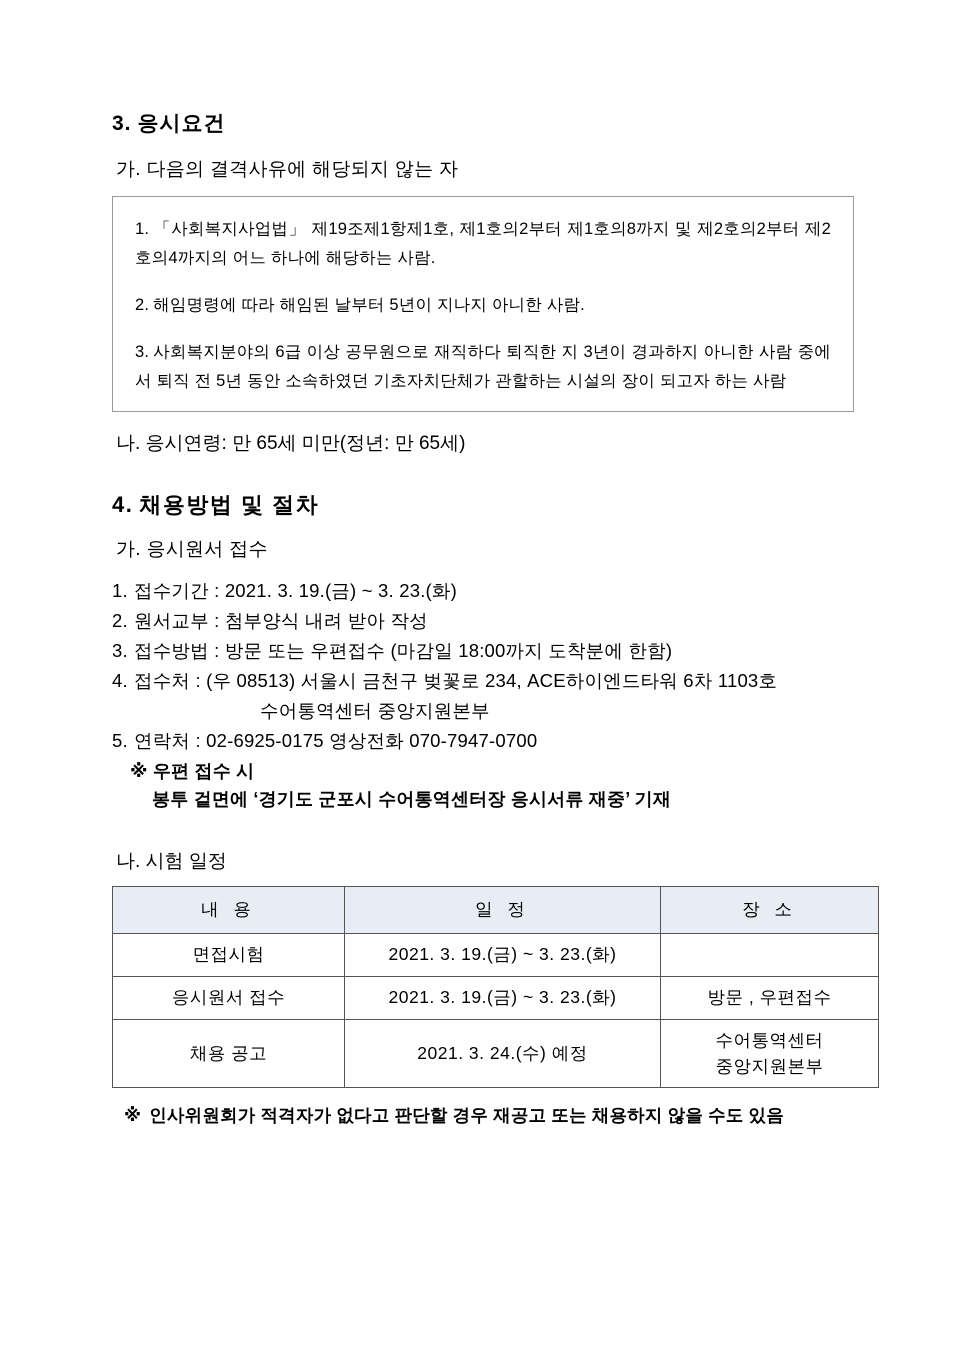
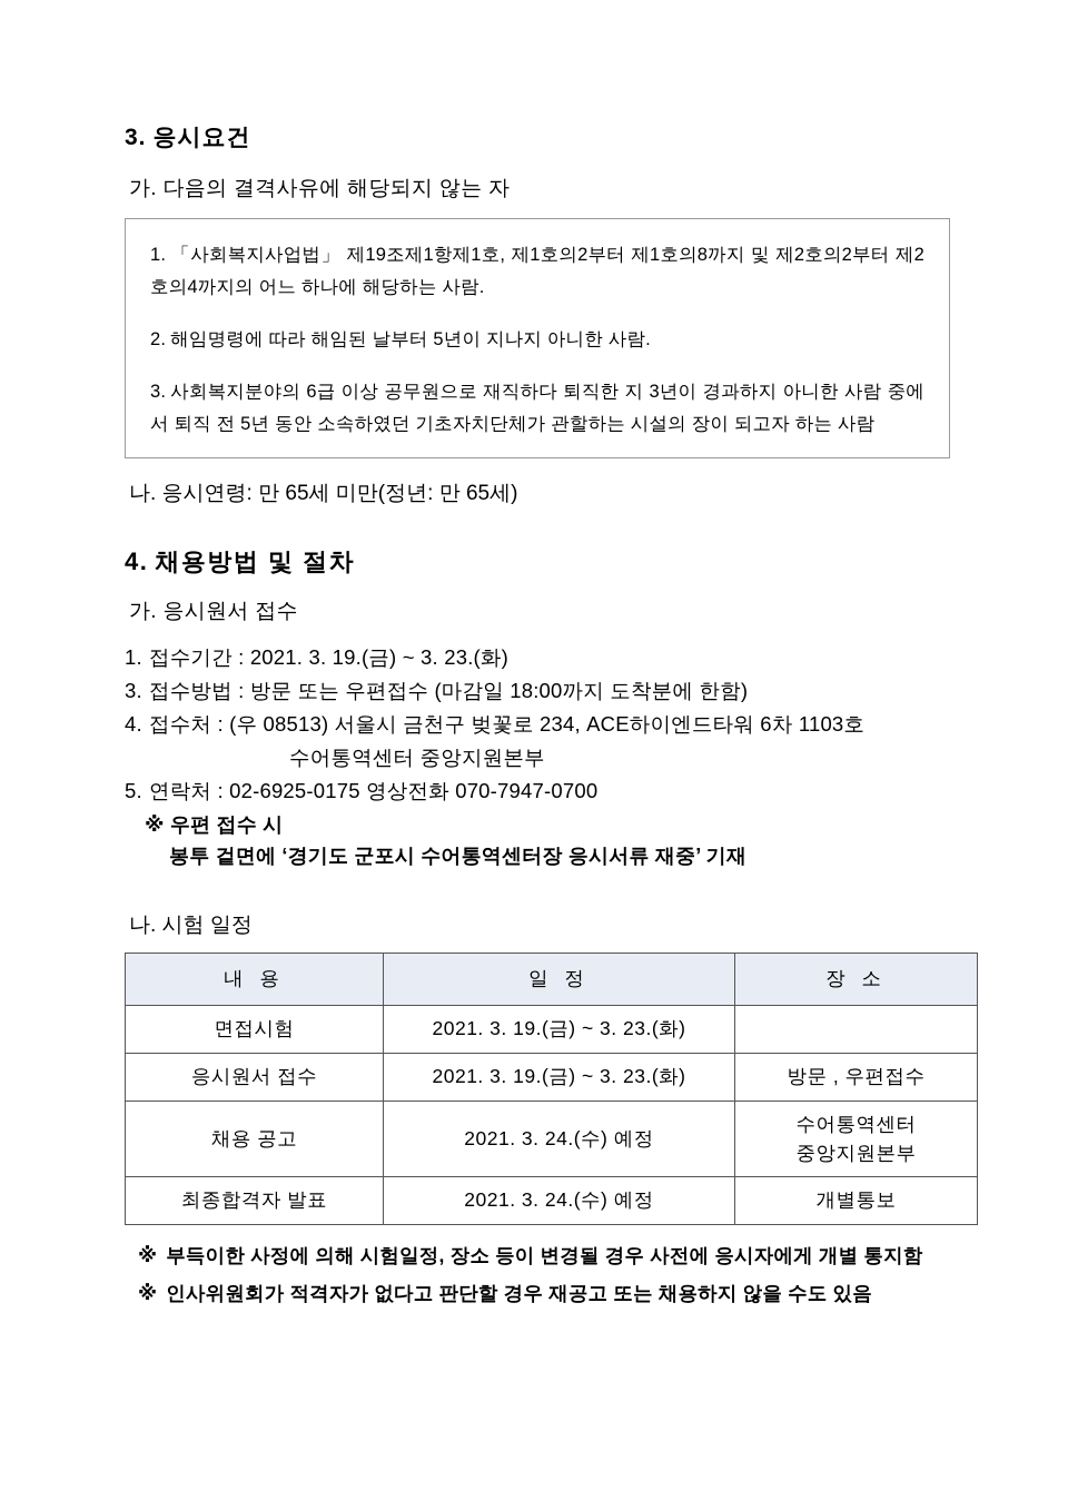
  3. 응시요건
  가. 다음의 결격사유에 해당되지 않는 자
  1. 「사회복지사업법」 제19조제1항제1호, 제1호의2부터 제1호의8까지 및 제2호의2부터 제2호의4까지의 어느 하나에 해당하는 사람.
  2. 해임명령에 따라 해임된 날부터 5년이 지나지 아니한 사람.
  3. 사회복지분야의 6급 이상 공무원으로 재직하다 퇴직한 지 3년이 경과하지 아니한 사람 중에서 퇴직 전 5년 동안 소속하였던 기초자치단체가 관할하는 시설의 장이 되고자 하는 사람
  나. 응시연령: 만 65세 미만(정년: 만 65세)
  4. 채용방법 및 절차
  가. 응시원서 접수
  1.
  접수기간 : 2021. 3. 19.(금) ~ 3. 23.(화)
- 2.
- 원서교부 : 첨부양식 내려 받아 작성
  3.
  접수방법 : 방문 또는 우편접수 (마감일 18:00까지 도착분에 한함)
  4.
  접수처 : (우 08513) 서울시 금천구 벚꽃로 234, ACE하이엔드타워 6차 1103호
  수어통역센터 중앙지원본부
  5.
  연락처 : 02-6925-0175 영상전화 070-7947-0700
  ※ 우편 접수 시
  봉투 겉면에 ‘경기도 군포시 수어통역센터장 응시서류 재중’ 기재
  나. 시험 일정
  내 용	일 정	장 소
  면접시험	2021. 3. 19.(금) ~ 3. 23.(화)
  응시원서 접수	2021. 3. 19.(금) ~ 3. 23.(화)	방문 , 우편접수
  채용 공고	2021. 3. 24.(수) 예정	수어통역센터중앙지원본부
+ 최종합격자 발표	2021. 3. 24.(수) 예정	개별통보
+ ※ 부득이한 사정에 의해 시험일정, 장소 등이 변경될 경우 사전에 응시자에게 개별 통지함
  ※ 인사위원회가 적격자가 없다고 판단할 경우 재공고 또는 채용하지 않을 수도 있음
